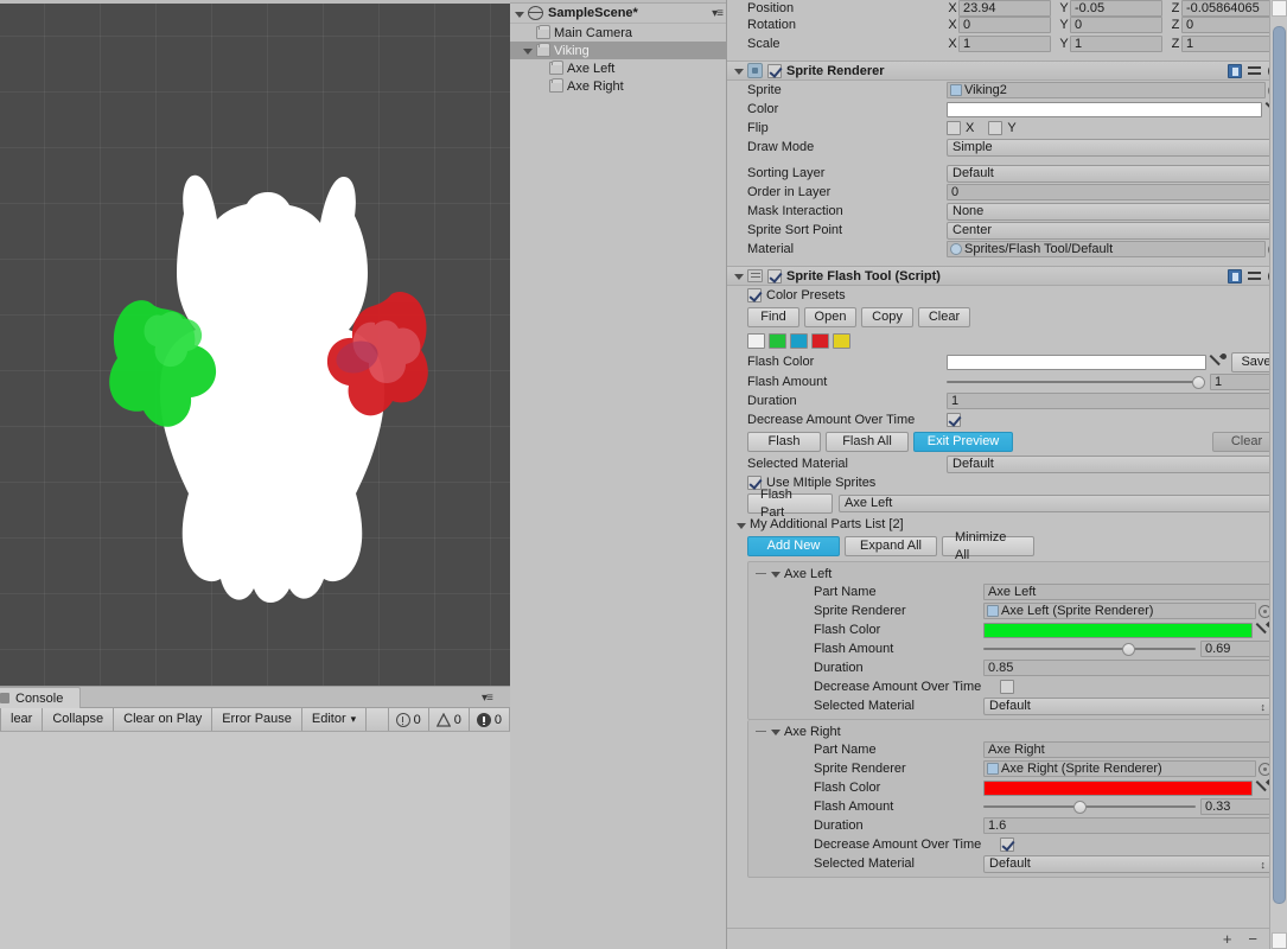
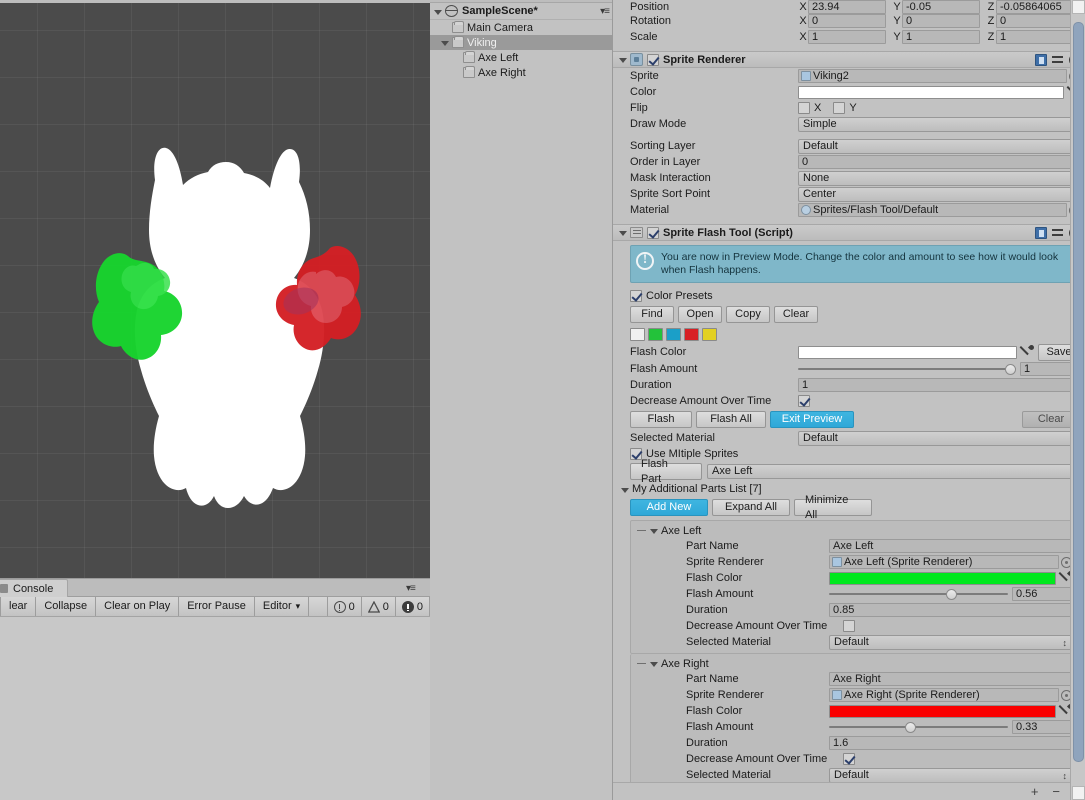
  Console
  ▾≡
  lear
  Collapse
  Clear on Play
  Error Pause
  Editor
  ▾
  0
  0
  0
  SampleScene*
  ▾≡
  Main Camera
  Viking
  Axe Left
  Axe Right
  Position
  X
  23.94
  Y
  -0.05
  Z
  -0.05864065
  Rotation
  X
  0
  Y
  0
  Z
  0
  Scale
  X
  1
  Y
  1
  Z
  1
  Sprite Renderer
  Sprite
  Viking2
  Color
  Flip
  X
  Y
  Draw Mode
  Simple
  Sorting Layer
  Default
  Order in Layer
  0
  Mask Interaction
  None
  Sprite Sort Point
  Center
  Material
  Sprites/Flash Tool/Default
  Sprite Flash Tool (Script)
+ You are now in Preview Mode. Change the color and amount to see how it would look when Flash happens.
  Color Presets
  Find
  Open
  Copy
  Clear
  Flash Color
  Save
  Flash Amount
  1
  Duration
  1
  Decrease Amount Over Time
  Flash
  Flash All
  Exit Preview
  Clear
  Selected Material
  Default
  Use MItiple Sprites
  Flash Part
  Axe Left
- My Additional Parts List [2]
+ My Additional Parts List [7]
  Add New
  Expand All
  Minimize All
  Axe Left
  Part Name
  Axe Left
  Sprite Renderer
  Axe Left (Sprite Renderer)
  Flash Color
  Flash Amount
- 0.69
+ 0.56
  Duration
  0.85
  Decrease Amount Over Time
  Selected Material
  Default
  Axe Right
  Part Name
  Axe Right
  Sprite Renderer
  Axe Right (Sprite Renderer)
  Flash Color
  Flash Amount
  0.33
  Duration
  1.6
  Decrease Amount Over Time
  Selected Material
  Default
  +
  −
